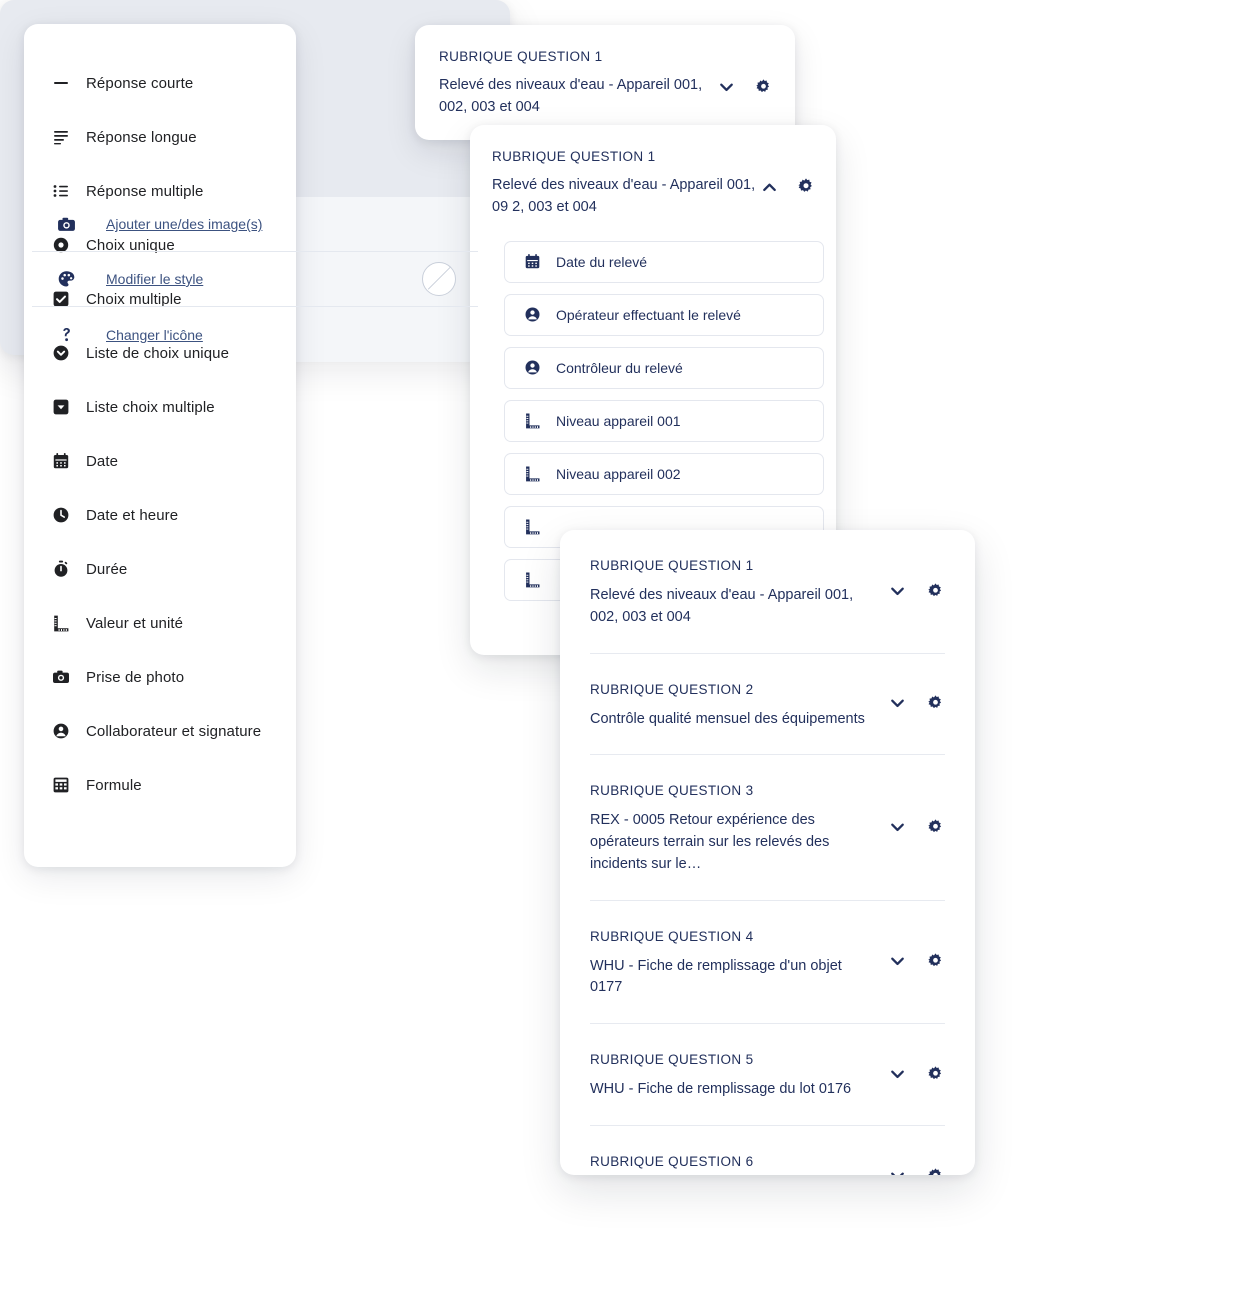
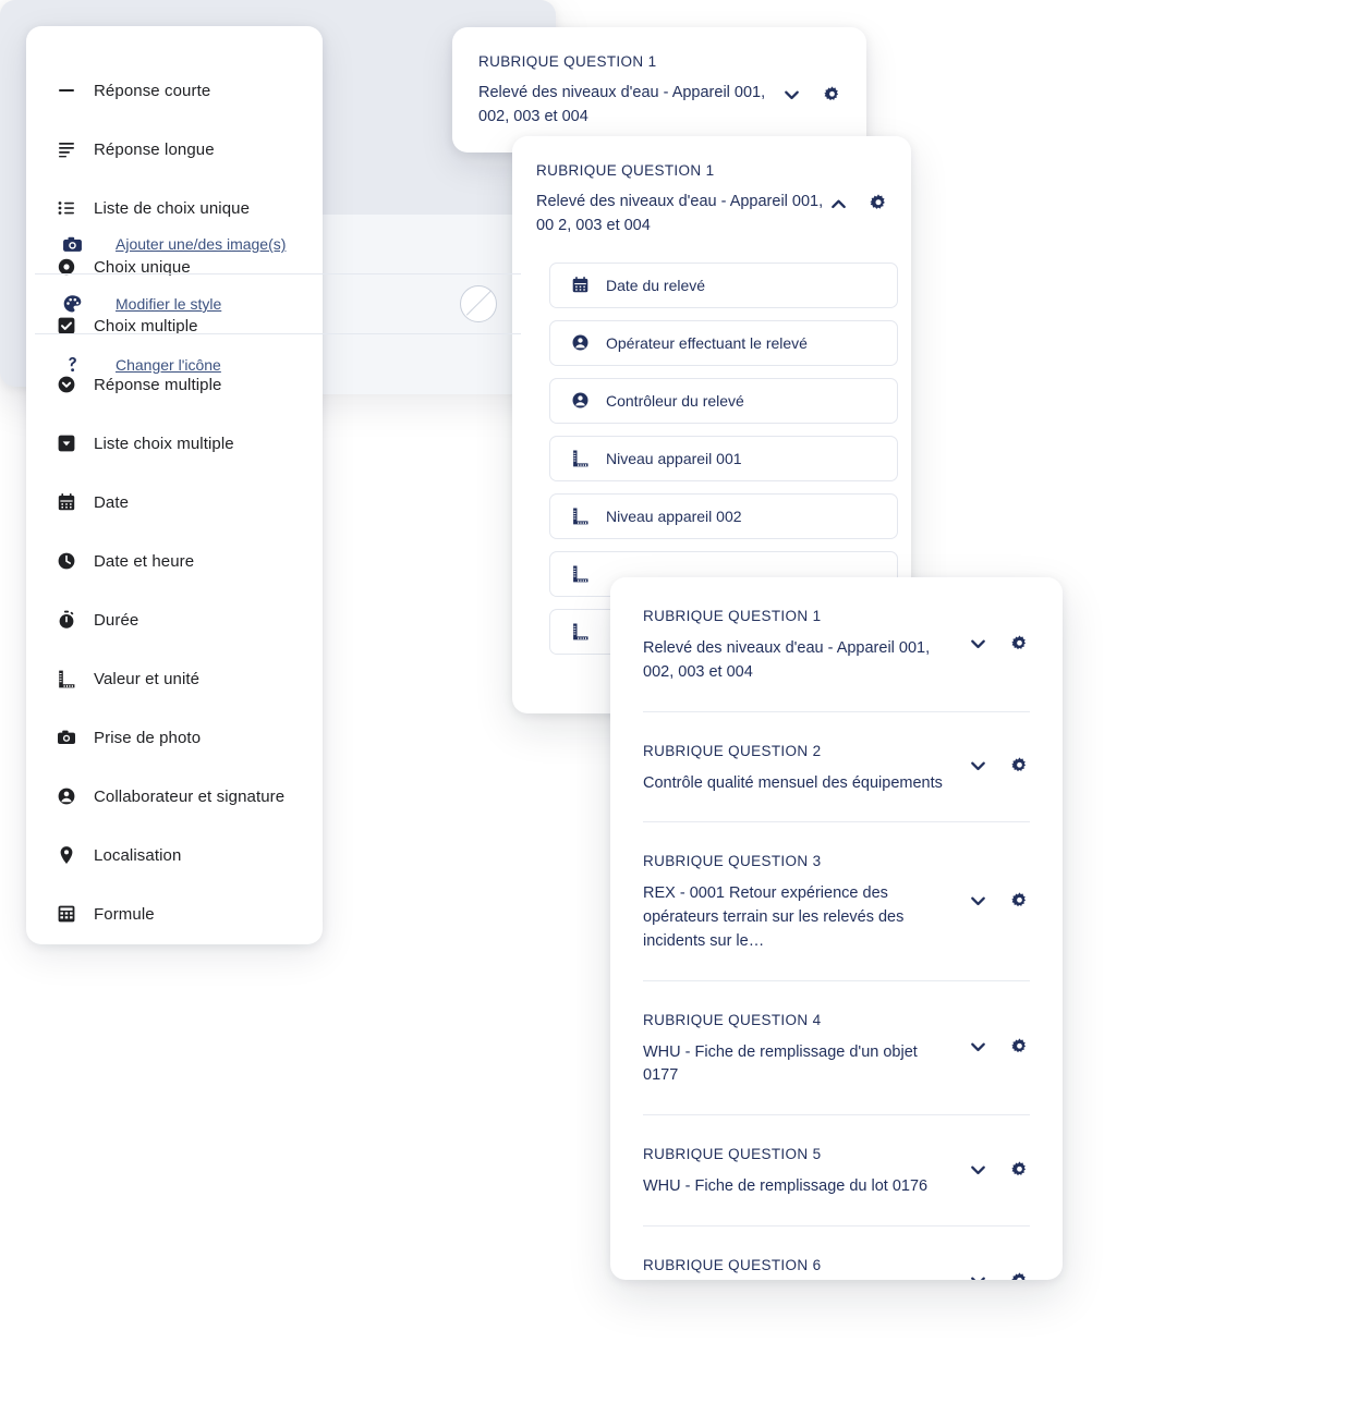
  Réponse courte
  Réponse longue
- Réponse multiple
+ Liste de choix unique
  Choix unique
  Choix multiple
- Liste de choix unique
+ Réponse multiple
  Liste choix multiple
  Date
  Date et heure
  Durée
  Valeur et unité
  Prise de photo
  Collaborateur et signature
+ Localisation
  Formule
  RUBRIQUE QUESTION 1
  Relevé des niveaux d'eau - Appareil 001, 002, 003 et 004
  RUBRIQUE QUESTION 1
- Relevé des niveaux d'eau - Appareil 001, 09 2, 003 et 004
+ Relevé des niveaux d'eau - Appareil 001, 00 2, 003 et 004
  Date du relevé
  Opérateur effectuant le relevé
  Contrôleur du relevé
  Niveau appareil 001
  Niveau appareil 002
  RUBRIQUE QUESTION 1
  Relevé des niveaux d'eau - Appareil 001, 002, 003 et 004
  RUBRIQUE QUESTION 2
  Contrôle qualité mensuel des équipements
  RUBRIQUE QUESTION 3
- REX - 0005 Retour expérience des opérateurs terrain sur les relevés des incidents sur le…
+ REX - 0001 Retour expérience des opérateurs terrain sur les relevés des incidents sur le…
  RUBRIQUE QUESTION 4
  WHU - Fiche de remplissage d'un objet 0177
  RUBRIQUE QUESTION 5
  WHU - Fiche de remplissage du lot 0176
  RUBRIQUE QUESTION 6
  Ajouter une/des image(s)
  Modifier le style
  Changer l'icône
